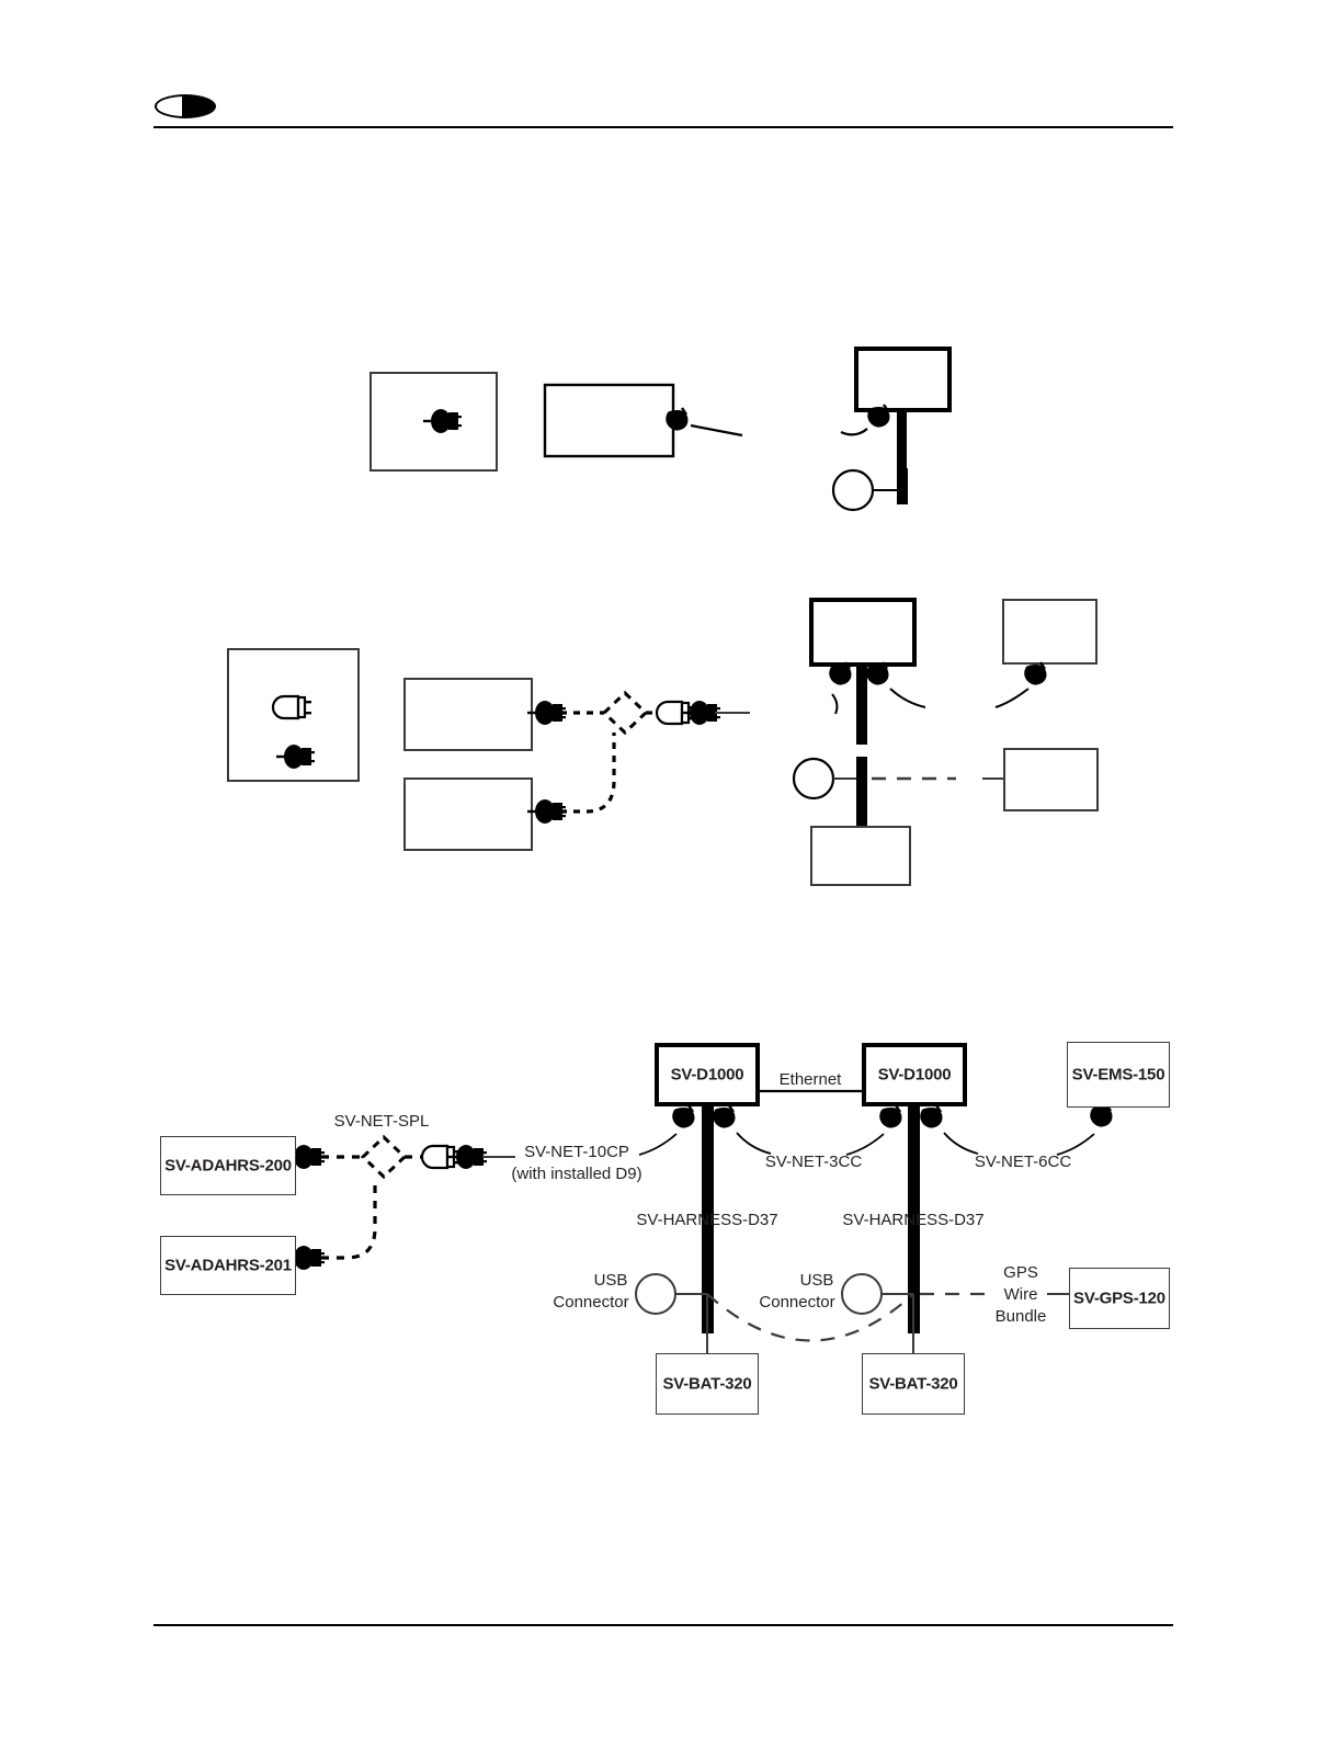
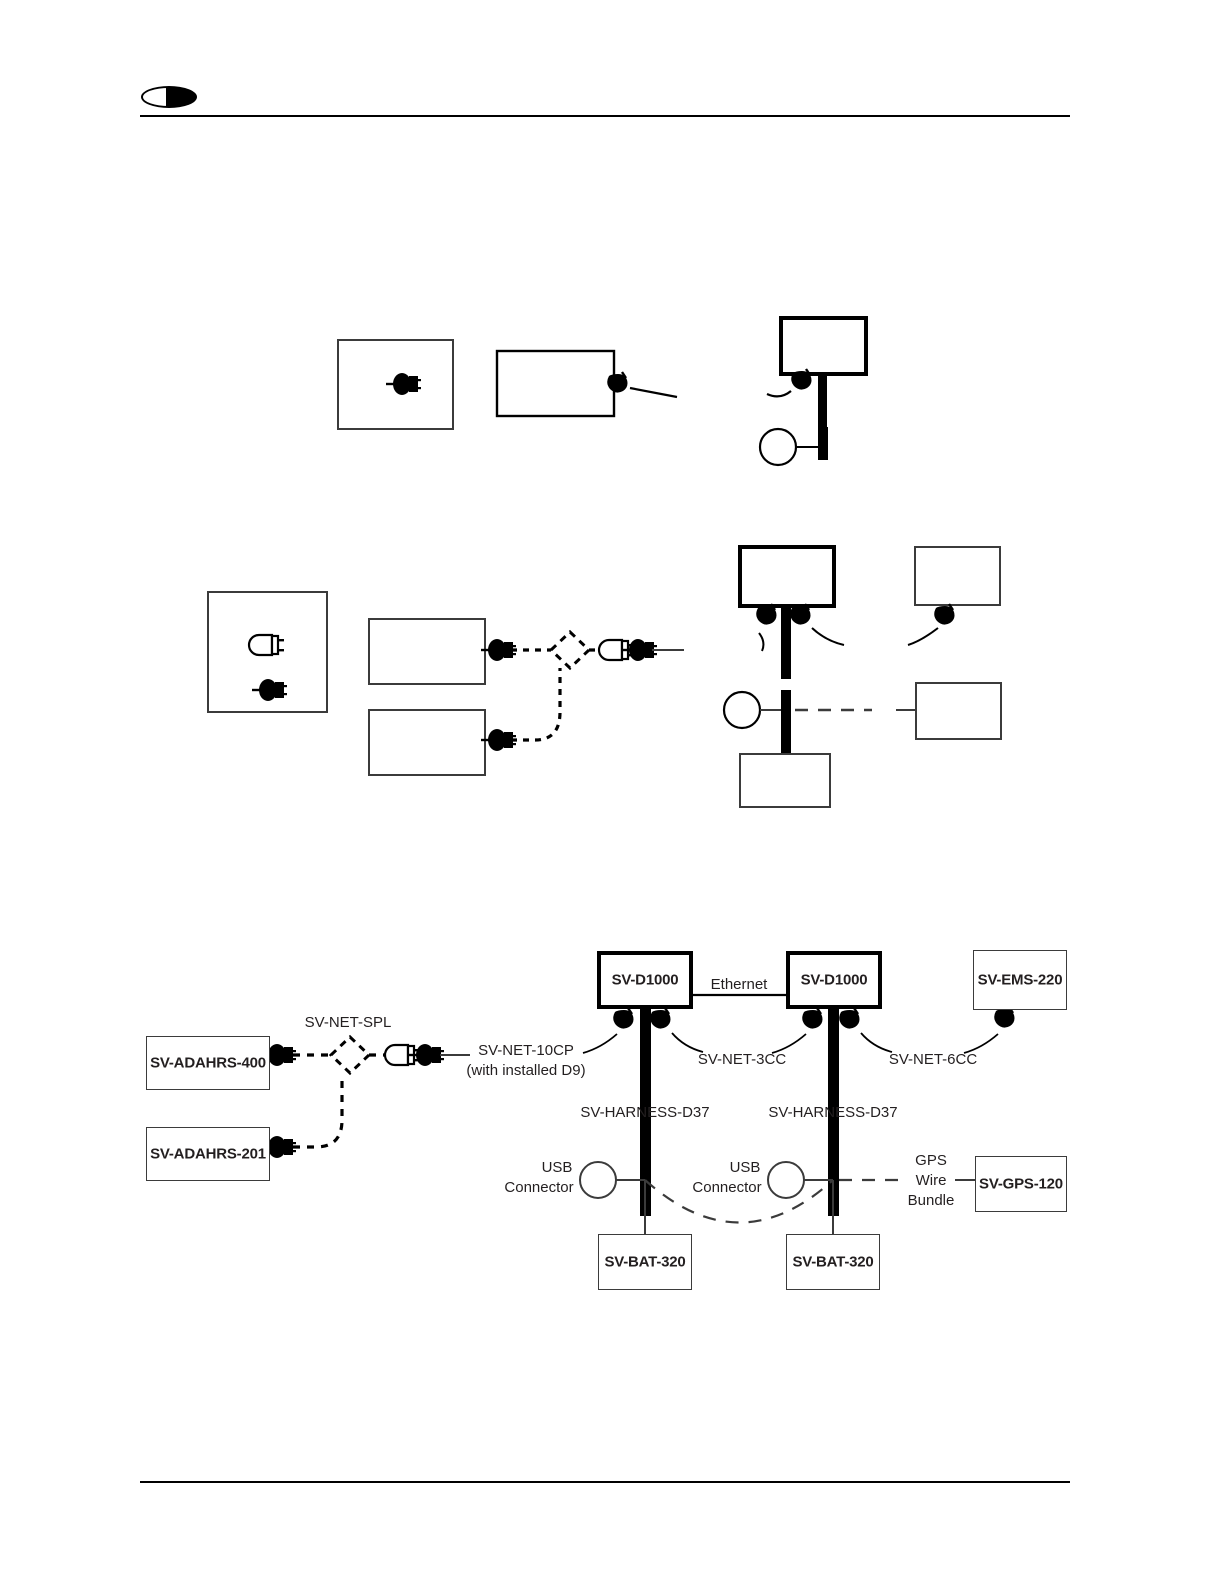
  SV-D1000
  SV-D1000
- SV-EMS-150
+ SV-EMS-220
- SV-ADAHRS-200
+ SV-ADAHRS-400
  SV-ADAHRS-201
  SV-GPS-120
  SV-BAT-320
  SV-BAT-320
  SV-NET-SPL
  SV-NET-10CP
  (with installed D9)
  SV-NET-3CC
  SV-NET-6CC
  Ethernet
  SV-HARNESS-D37
  SV-HARNESS-D37
  USB
  Connector
  USB
  Connector
  GPS
  Wire
  Bundle
